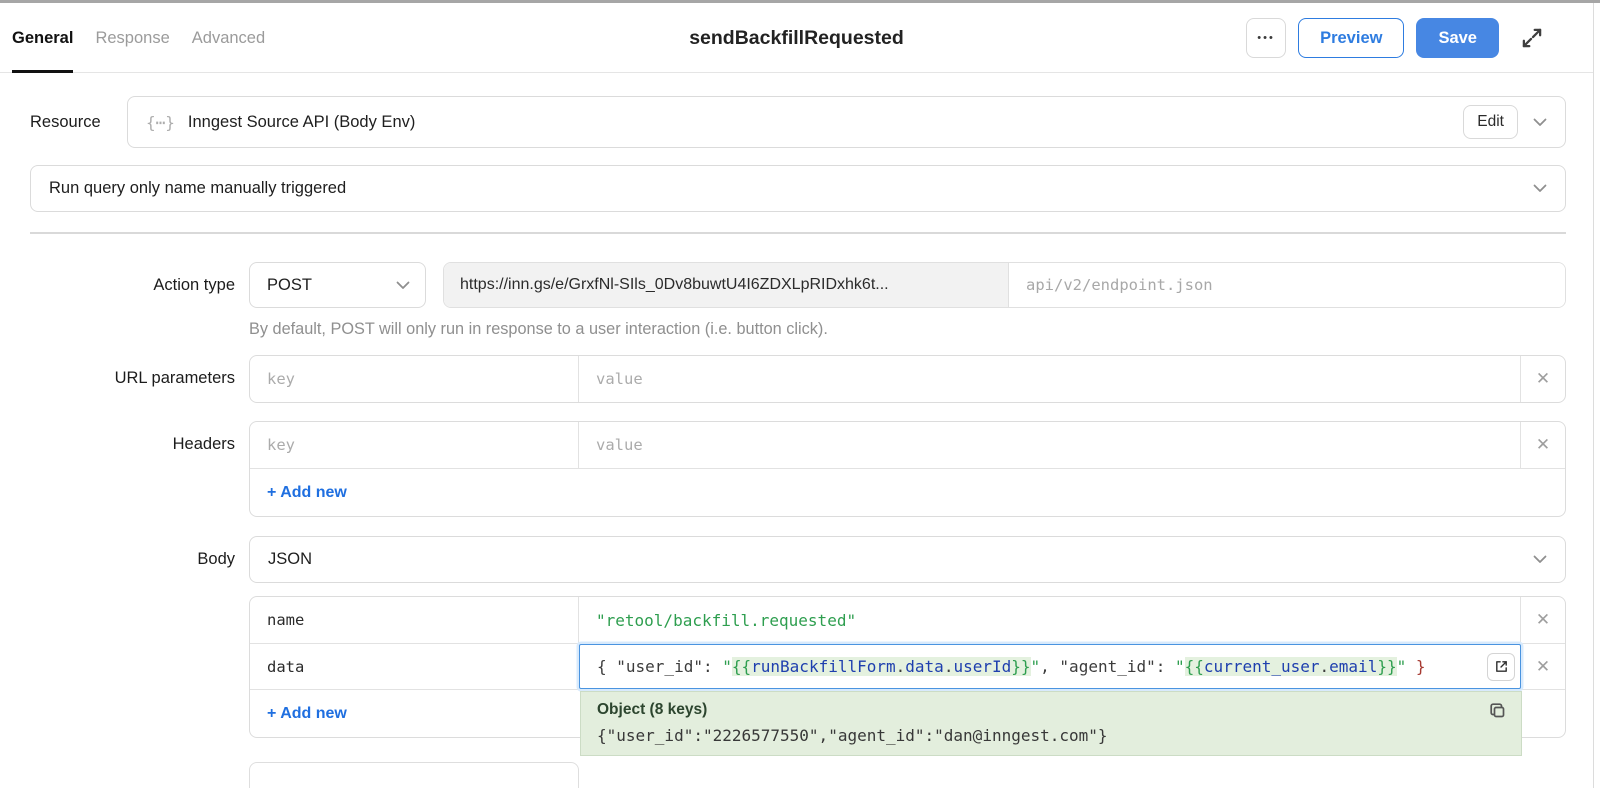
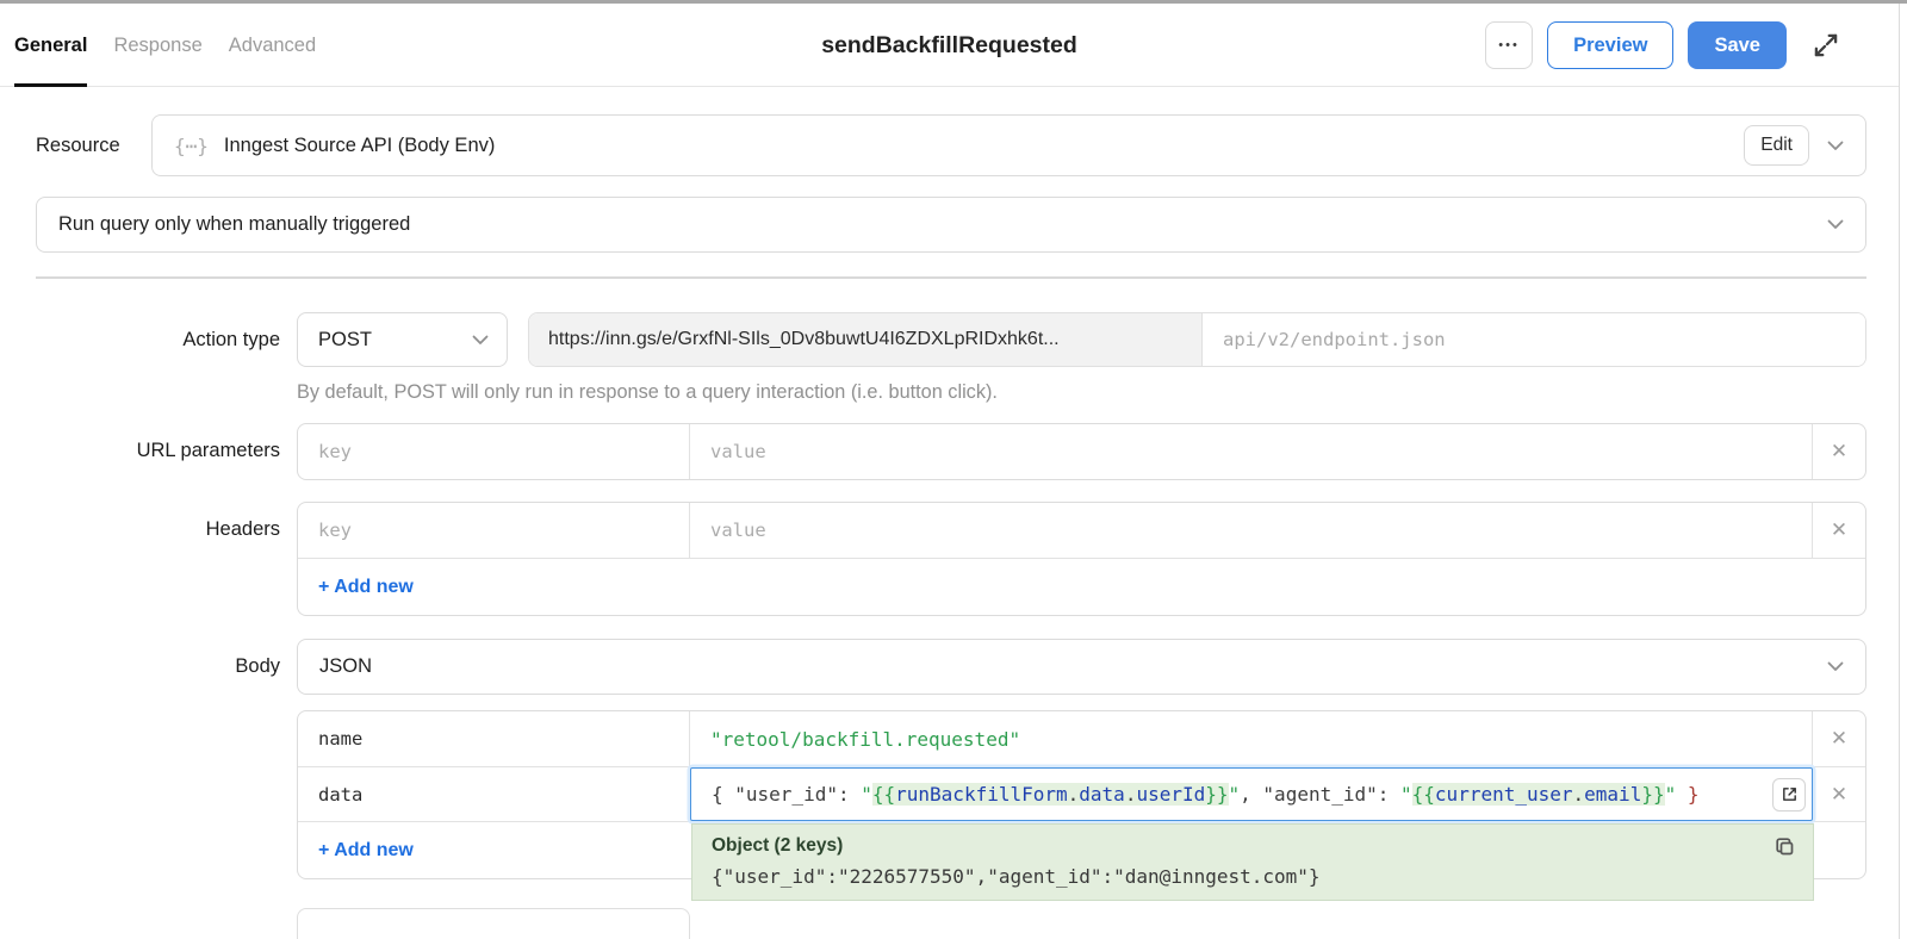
  General
  Response
  Advanced
  sendBackfillRequested
  •••
  Preview
  Save
  Resource
  {⋯}
  Inngest Source API (Body Env)
  Edit
- Run query only name manually triggered
+ Run query only when manually triggered
  Action type
  POST
  https://inn.gs/e/GrxfNl-SIls_0Dv8buwtU4I6ZDXLpRIDxhk6t...
  api/v2/endpoint.json
- By default, POST will only run in response to a user interaction (i.e. button click).
+ By default, POST will only run in response to a query interaction (i.e. button click).
  URL parameters
  key
  value
  ✕
  Headers
  key
  value
  ✕
  + Add new
  Body
  JSON
  name
  "retool/backfill.requested"
  ✕
  data
  { "user_id": "{{runBackfillForm.data.userId}}", "agent_id": "{{current_user.email}}" }
  ✕
  + Add new
- Object (8 keys)
+ Object (2 keys)
  {"user_id":"2226577550","agent_id":"dan@inngest.com"}
